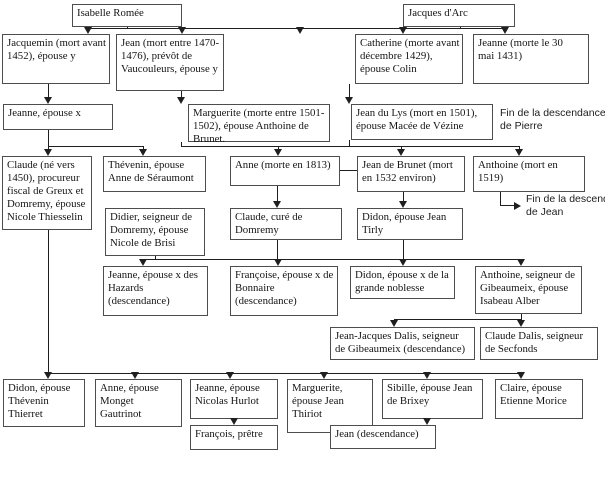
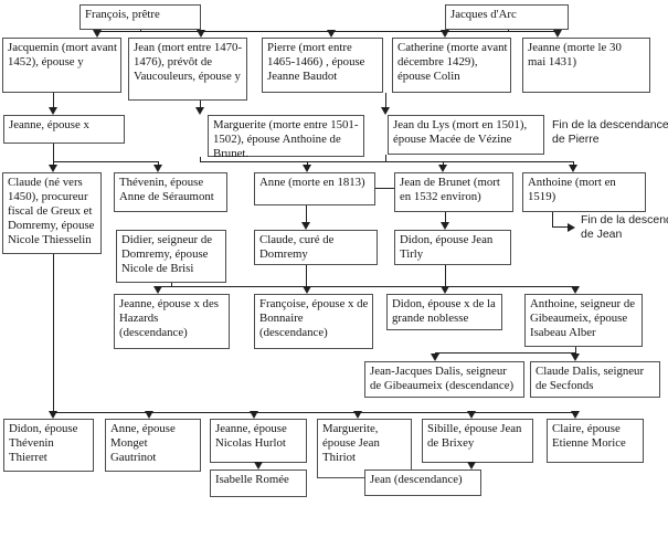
- Isabelle Romée
+ François, prêtre
  Jacques d'Arc
  Jacquemin (mort avant
  1452), épouse y
  Jean (mort entre 1470-
  1476), prévôt de
  Vaucouleurs, épouse y
+ Pierre (mort entre
+ 1465-1466) , épouse
+ Jeanne Baudot
  Catherine (morte avant
  décembre 1429),
  épouse Colin
  Jeanne (morte le 30
  mai 1431)
  Jeanne, épouse x
  Marguerite (morte entre 1501-
  1502), épouse Anthoine de
  Brunet.
  Jean du Lys (mort en 1501),
  épouse Macée de Vézine
  Claude (né vers
  1450), procureur
  fiscal de Greux et
  Domremy, épouse
  Nicole Thiesselin
  Thévenin, épouse
  Anne de Séraumont
  Anne (morte en 1813)
  Jean de Brunet (mort
  en 1532 environ)
  Anthoine (mort en
  1519)
  Didier, seigneur de
  Domremy, épouse
  Nicole de Brisi
  Claude, curé de
  Domremy
  Didon, épouse Jean
  Tirly
  Jeanne, épouse x des
  Hazards
  (descendance)
  Françoise, épouse x de
  Bonnaire
  (descendance)
  Didon, épouse x de la
  grande noblesse
  Anthoine, seigneur de
  Gibeaumeix, épouse
  Isabeau Alber
  Jean-Jacques Dalis, seigneur
  de Gibeaumeix (descendance)
  Claude Dalis, seigneur
  de Secfonds
  Didon, épouse
  Thévenin
  Thierret
  Anne, épouse
  Monget
  Gautrinot
  Jeanne, épouse
  Nicolas Hurlot
  Marguerite,
  épouse Jean
  Thiriot
  Sibille, épouse Jean
  de Brixey
  Claire, épouse
  Etienne Morice
- François, prêtre
+ Isabelle Romée
  Jean (descendance)
  Fin de la descendance
  de Pierre
  Fin de la descen
  de Jean
